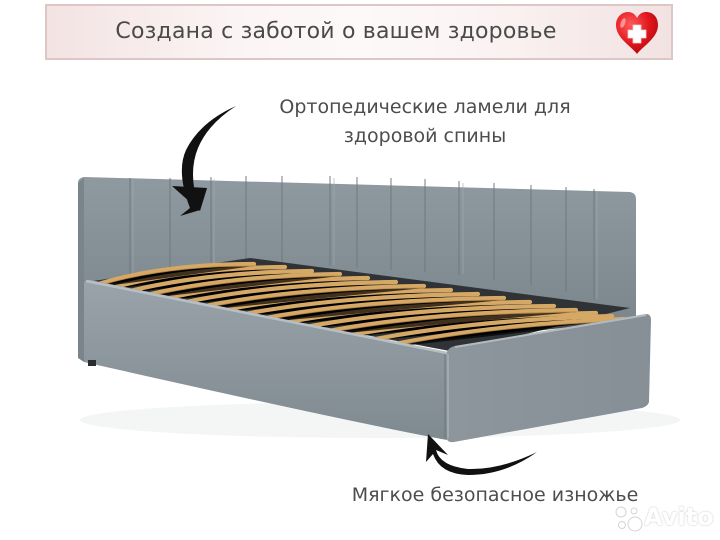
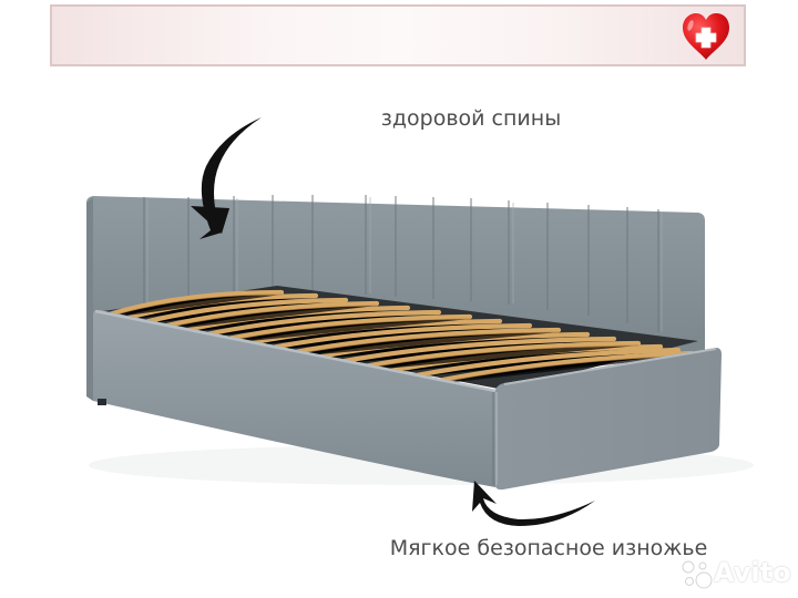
- Создана с заботой о вашем здоровье
- Ортопедические ламели для
  здоровой спины
  Мягкое безопасное изножье
  Avito
